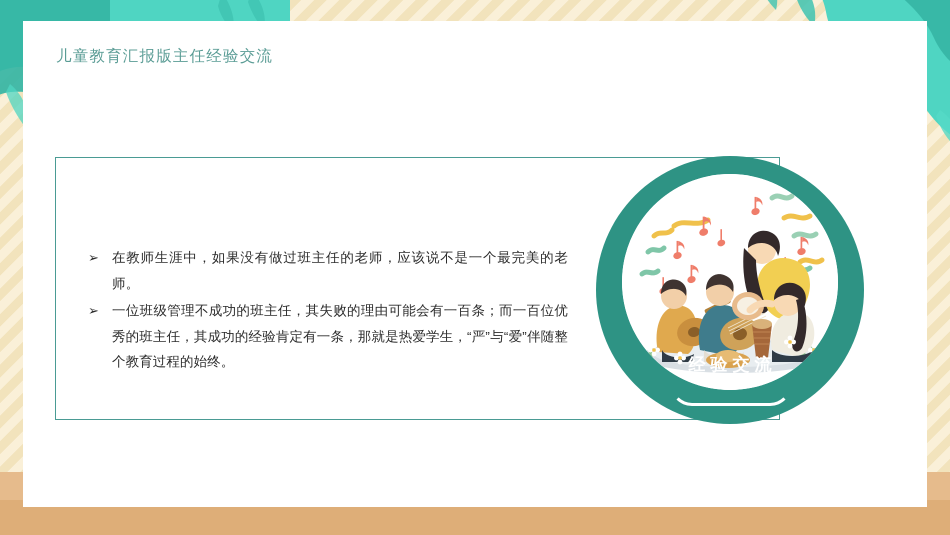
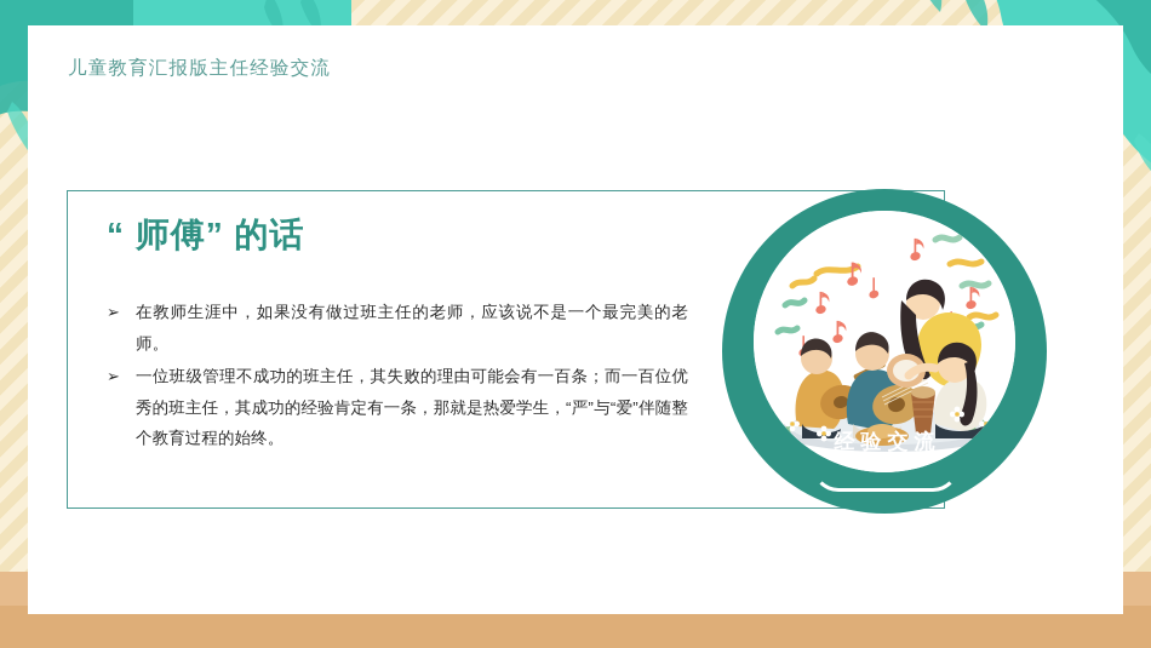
  儿童教育汇报版主任经验交流
+ “ 师傅” 的话
  ➢
  在教师生涯中，如果没有做过班主任的老师，应该说不是一个最完美的老师。
  ➢
  一位班级管理不成功的班主任，其失败的理由可能会有一百条；而一百位优秀的班主任，其成功的经验肯定有一条，那就是热爱学生，“严”与“爱”伴随整个教育过程的始终。
  经验交流
